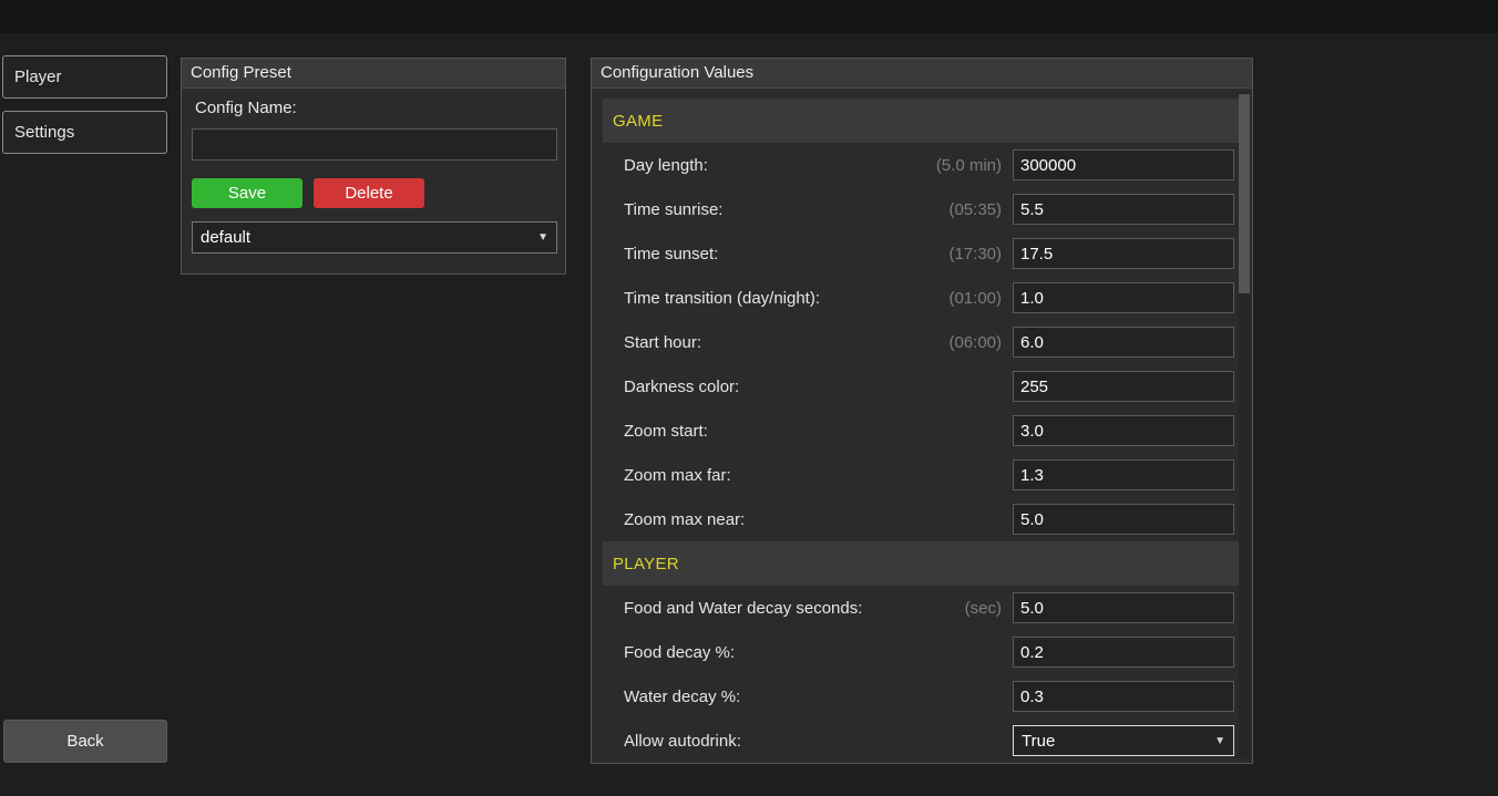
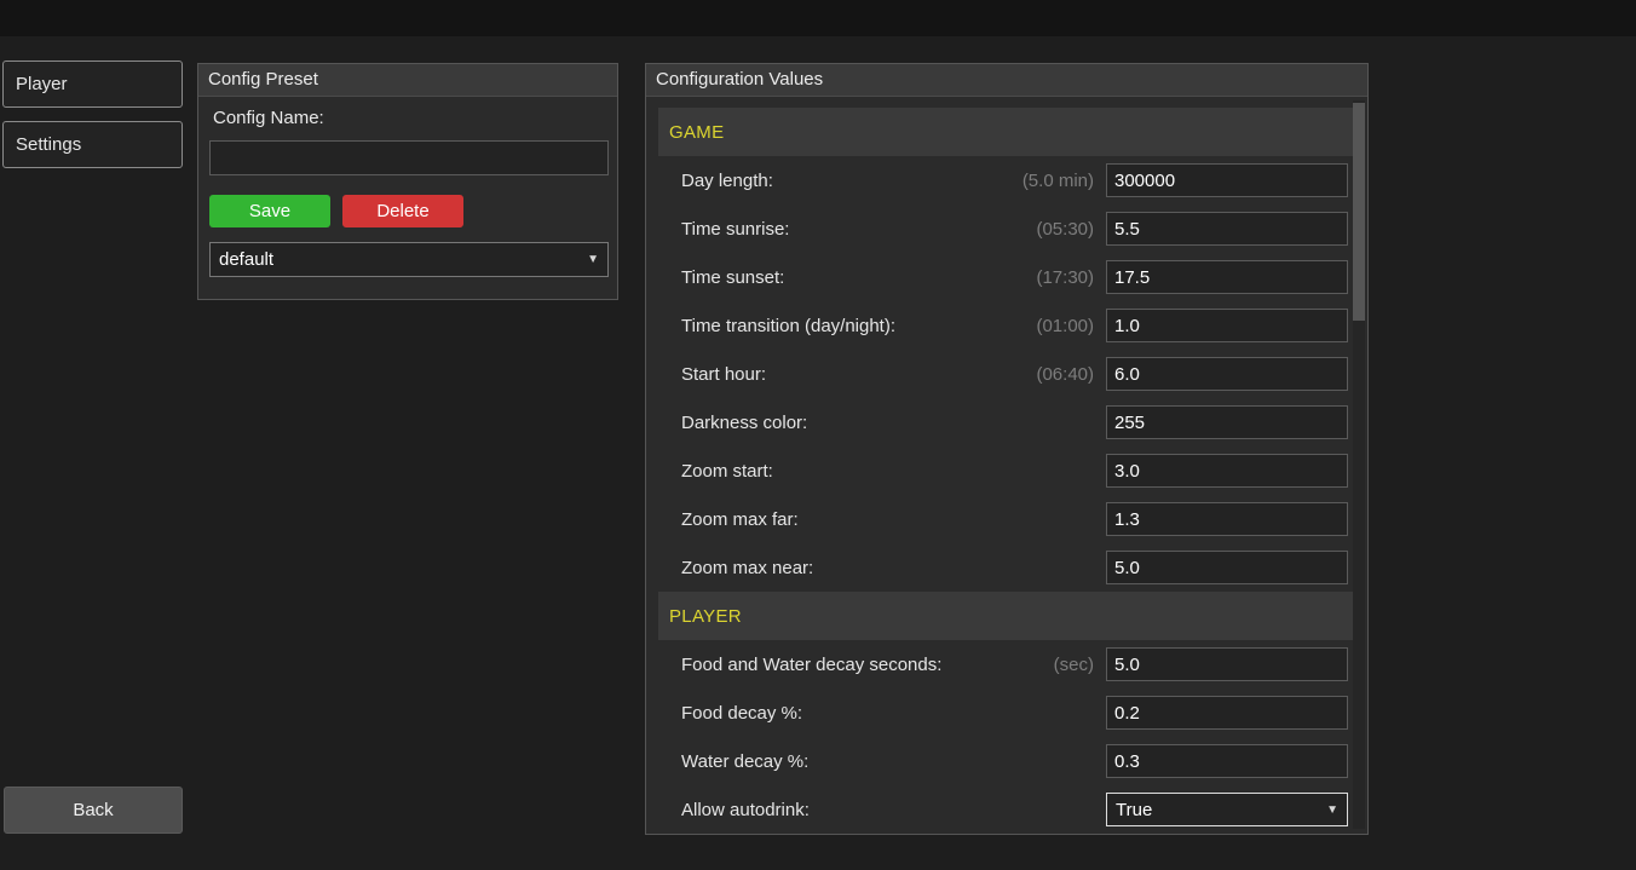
  Player
  Settings
  Back
  Config Preset
  Config Name:
  Save
  Delete
  default
  ▼
  Configuration Values
  GAME
  Day length:
  (5.0 min)
  300000
  Time sunrise:
- (05:35)
+ (05:30)
  5.5
  Time sunset:
  (17:30)
  17.5
  Time transition (day/night):
  (01:00)
  1.0
  Start hour:
- (06:00)
+ (06:40)
  6.0
  Darkness color:
  255
  Zoom start:
  3.0
  Zoom max far:
  1.3
  Zoom max near:
  5.0
  PLAYER
  Food and Water decay seconds:
  (sec)
  5.0
  Food decay %:
  0.2
  Water decay %:
  0.3
  Allow autodrink:
  True
  ▼
